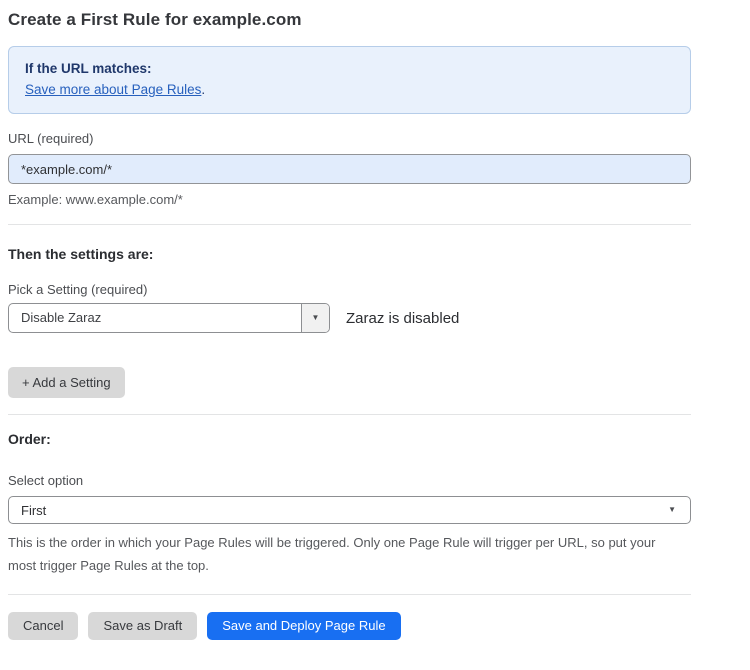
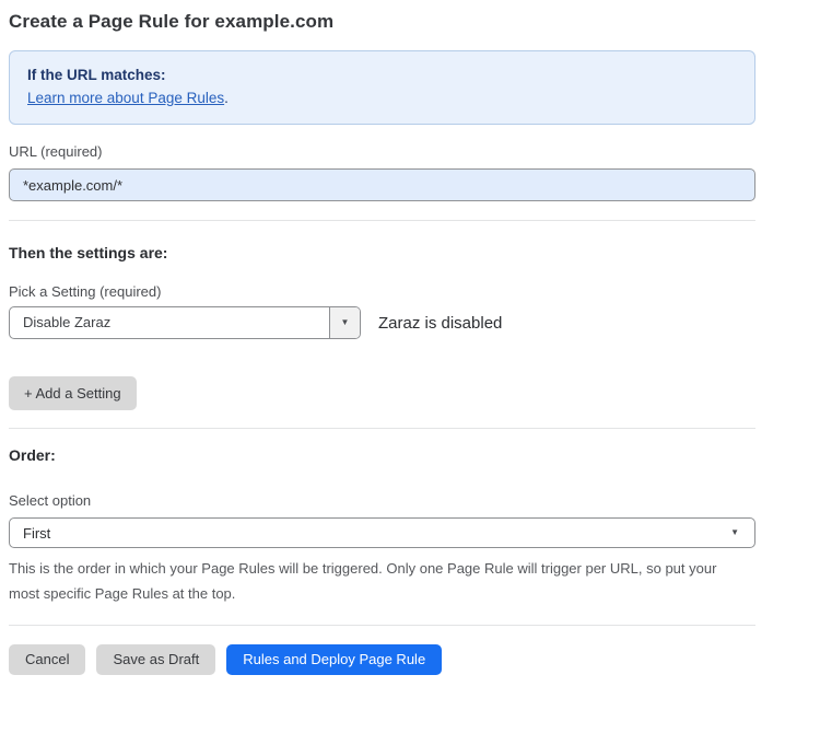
- Create a First Rule for example.com
+ Create a Page Rule for example.com
  If the URL matches:
- Save more about Page Rules.
+ Learn more about Page Rules.
  URL (required)
  *example.com/*
- Example: www.example.com/*
  Then the settings are:
  Pick a Setting (required)
  Disable Zaraz
  ▼
  Zaraz is disabled
  + Add a Setting
  Order:
  Select option
  First
  ▼
- This is the order in which your Page Rules will be triggered. Only one Page Rule will trigger per URL, so put your most trigger Page Rules at the top.
+ This is the order in which your Page Rules will be triggered. Only one Page Rule will trigger per URL, so put your most specific Page Rules at the top.
  Cancel
  Save as Draft
- Save and Deploy Page Rule
+ Rules and Deploy Page Rule
